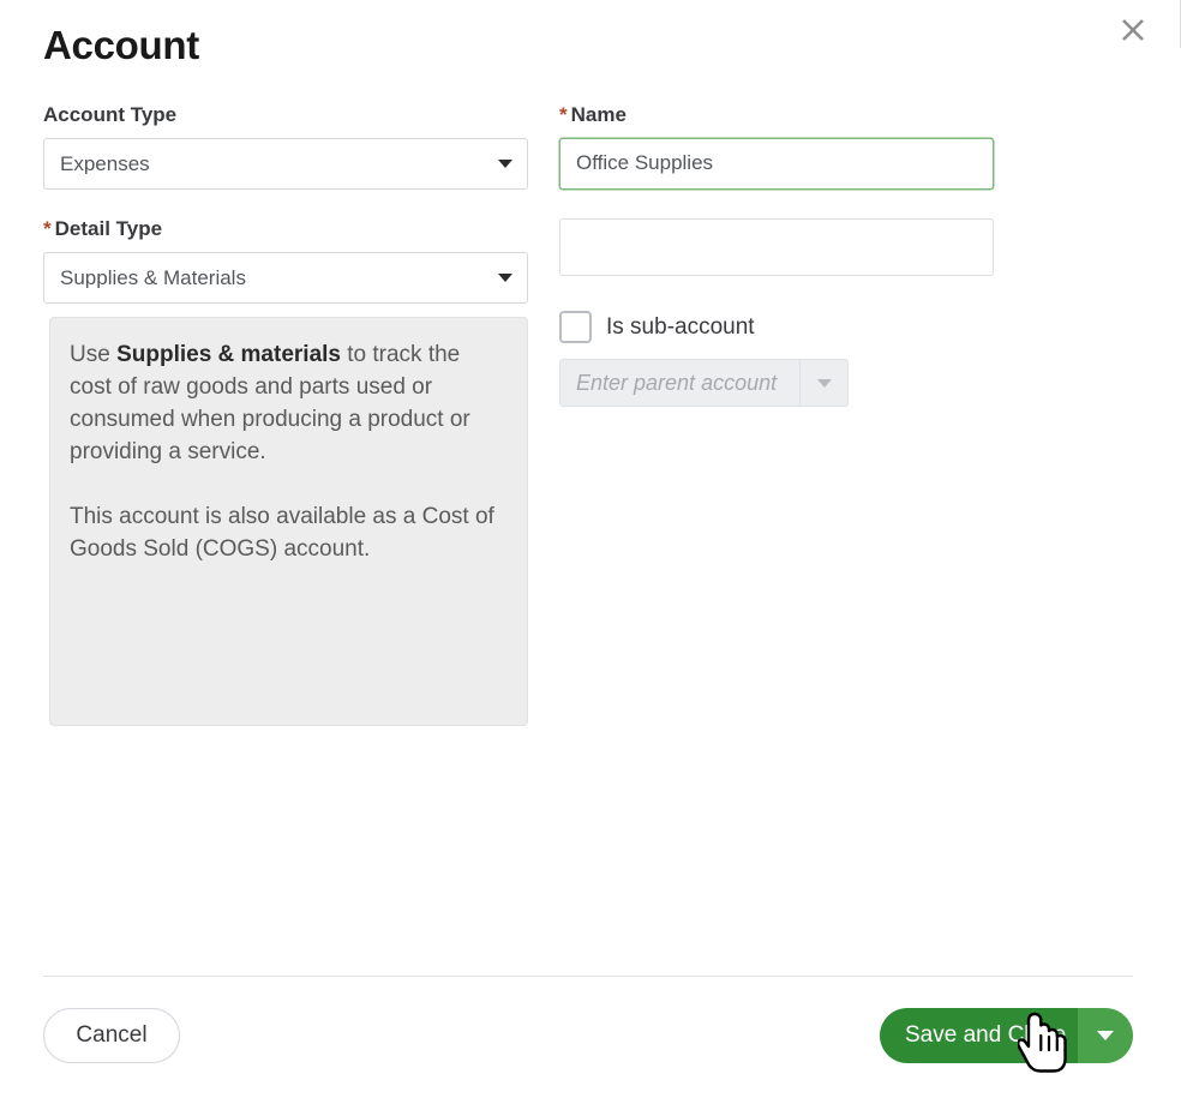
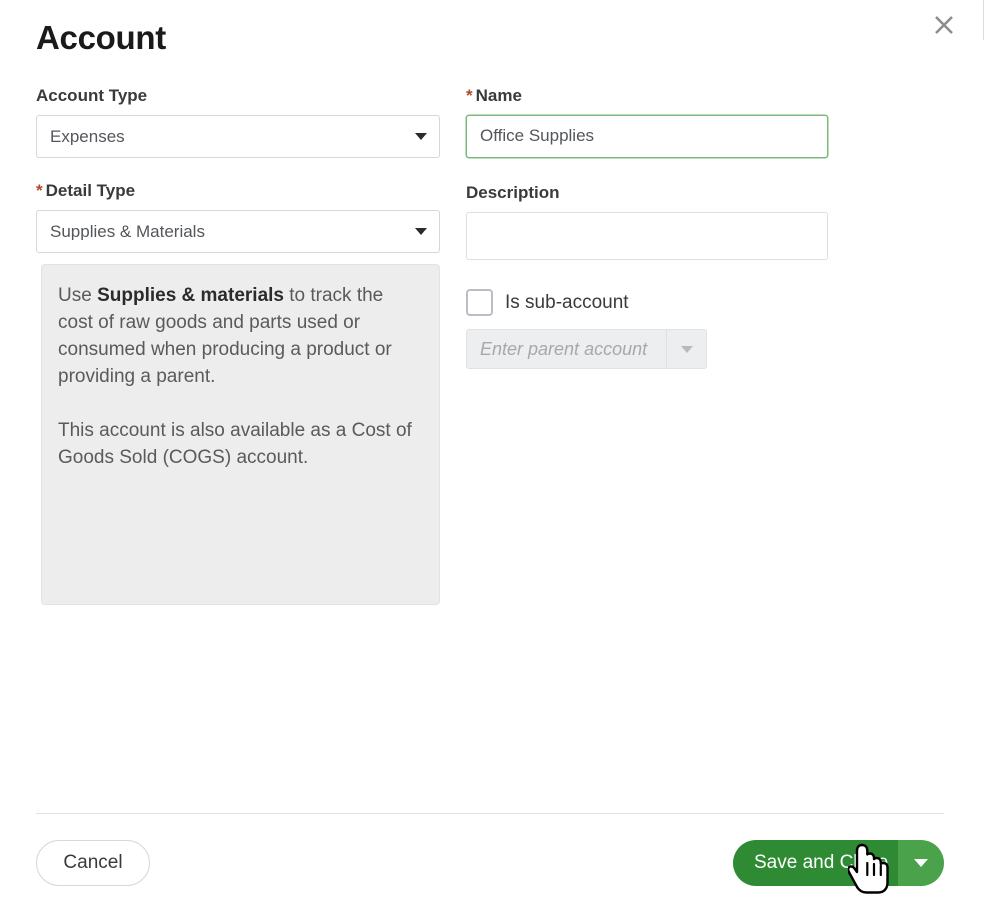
  Account
  Account Type
  Expenses
  * Detail Type
  Supplies & Materials
- Use Supplies & materials to track the cost of raw goods and parts used or consumed when producing a product or providing a service.
+ Use Supplies & materials to track the cost of raw goods and parts used or consumed when producing a product or providing a parent.
  This account is also available as a Cost of Goods Sold (COGS) account.
  * Name
  Office Supplies
+ Description
  Is sub-account
  Enter parent account
  Cancel
  Save and Cl
